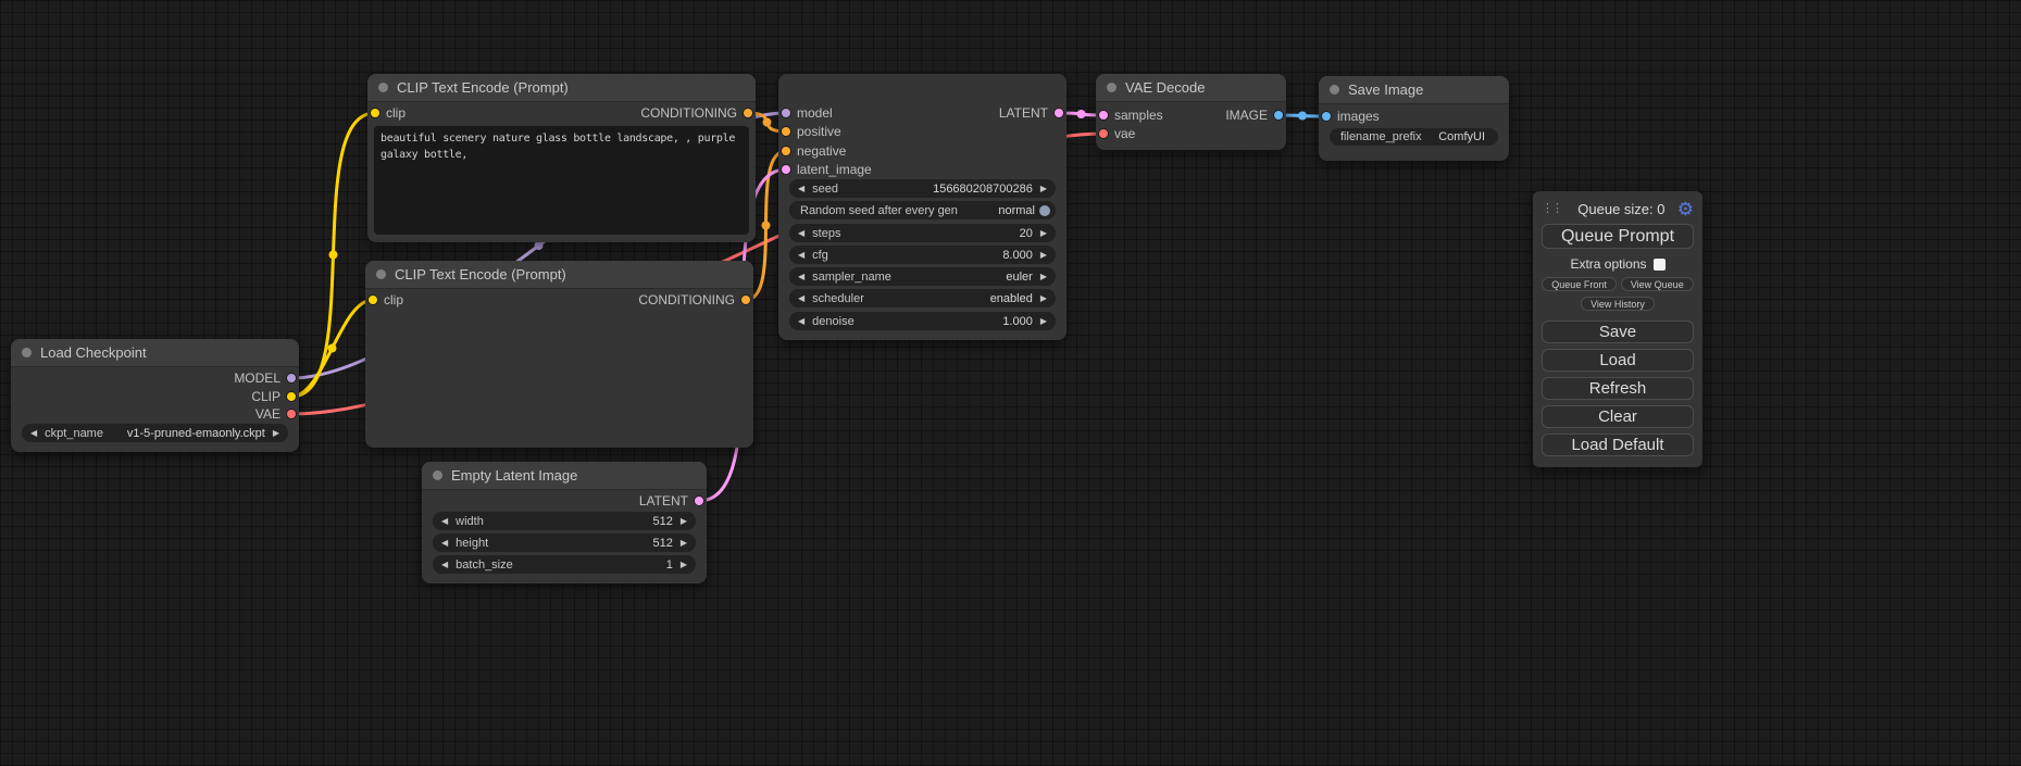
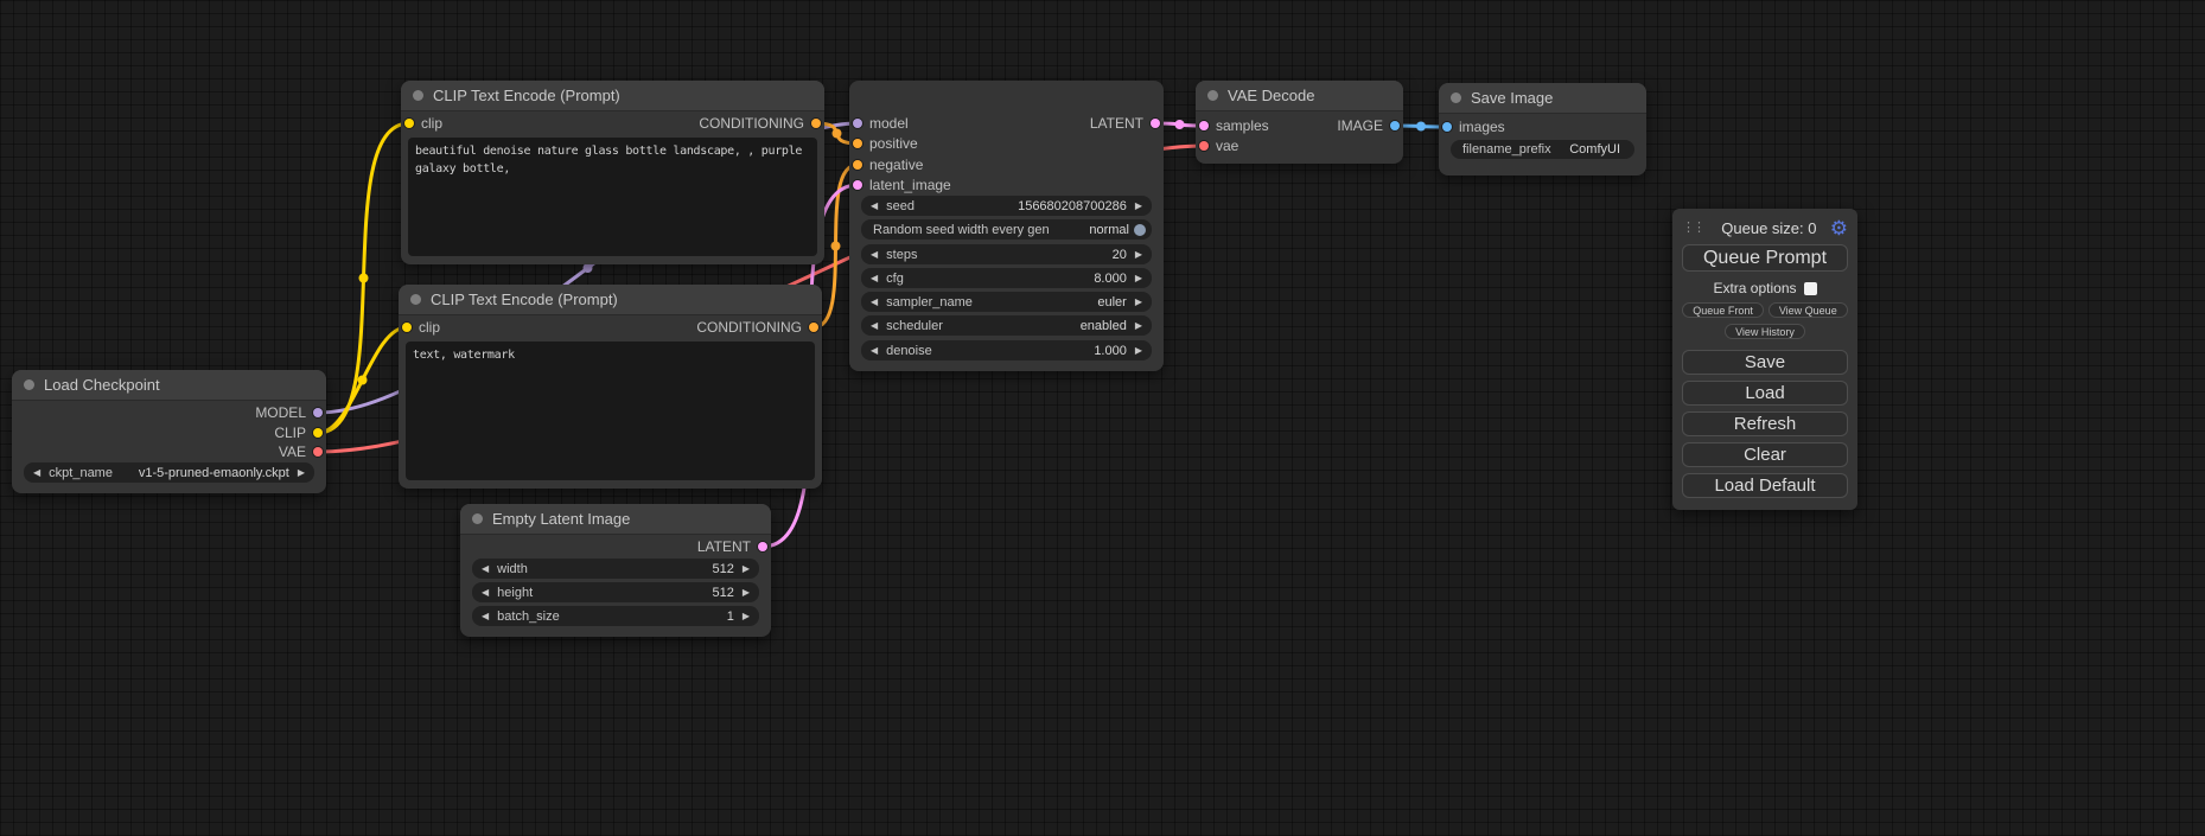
  Load Checkpoint
  MODEL
  CLIP
  VAE
  ◀
  ckpt_name
  v1-5-pruned-emaonly.ckpt
  ▶
  CLIP Text Encode (Prompt)
  clip
  CONDITIONING
- beautiful scenery nature glass bottle landscape, , purple galaxy bottle,
+ beautiful denoise nature glass bottle landscape, , purple galaxy bottle,
  CLIP Text Encode (Prompt)
  clip
  CONDITIONING
+ text, watermark
  Empty Latent Image
  LATENT
  ◀
  width
  512
  ▶
  ◀
  height
  512
  ▶
  ◀
  batch_size
  1
  ▶
  model
  LATENT
  positive
  negative
  latent_image
  ◀
  seed
  156680208700286
  ▶
- Random seed after every gen
+ Random seed width every gen
  normal
  ◀
  steps
  20
  ▶
  ◀
  cfg
  8.000
  ▶
  ◀
  sampler_name
  euler
  ▶
  ◀
  scheduler
  enabled
  ▶
  ◀
  denoise
  1.000
  ▶
  VAE Decode
  samples
  IMAGE
  vae
  Save Image
  images
  filename_prefix
  ComfyUI
  ⋮⋮
  Queue size: 0
  ⚙
  Queue Prompt
  Extra options
  Queue Front
  View Queue
  View History
  Save
  Load
  Refresh
  Clear
  Load Default
